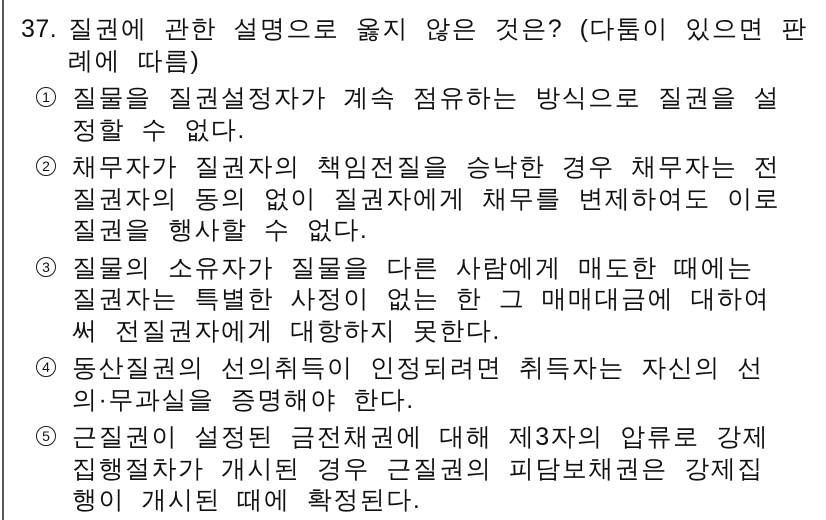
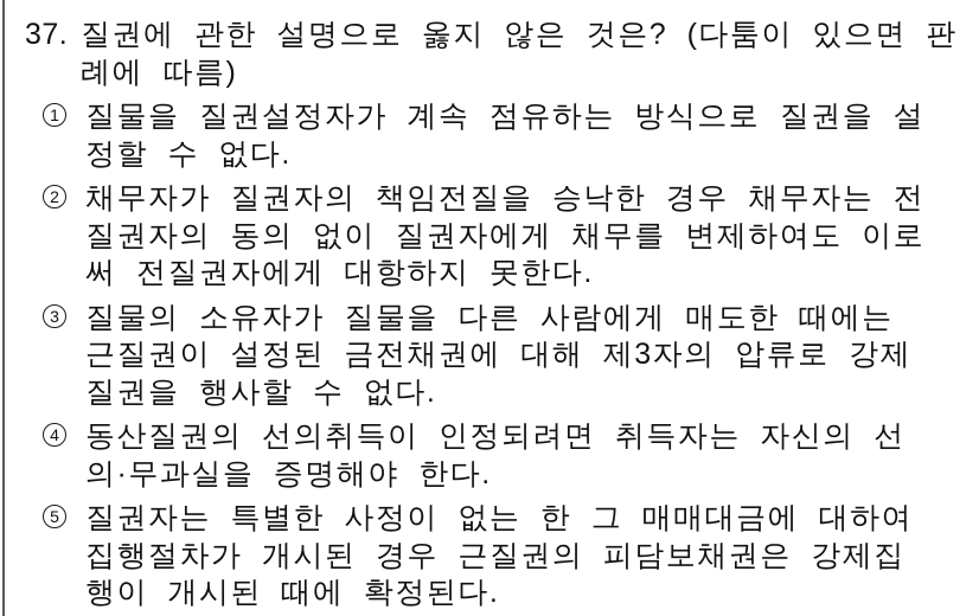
  37.
  질권에 관한 설명으로 옳지 않은 것은? (다툼이 있으면 판
  례에 따름)
  1
  질물을 질권설정자가 계속 점유하는 방식으로 질권을 설
  정할 수 없다.
  2
  채무자가 질권자의 책임전질을 승낙한 경우 채무자는 전
  질권자의 동의 없이 질권자에게 채무를 변제하여도 이로
- 질권을 행사할 수 없다.
+ 써 전질권자에게 대항하지 못한다.
  3
  질물의 소유자가 질물을 다른 사람에게 매도한 때에는
- 질권자는 특별한 사정이 없는 한 그 매매대금에 대하여
+ 근질권이 설정된 금전채권에 대해 제3자의 압류로 강제
- 써 전질권자에게 대항하지 못한다.
+ 질권을 행사할 수 없다.
  4
  동산질권의 선의취득이 인정되려면 취득자는 자신의 선
  의·무과실을 증명해야 한다.
  5
- 근질권이 설정된 금전채권에 대해 제3자의 압류로 강제
+ 질권자는 특별한 사정이 없는 한 그 매매대금에 대하여
  집행절차가 개시된 경우 근질권의 피담보채권은 강제집
  행이 개시된 때에 확정된다.
